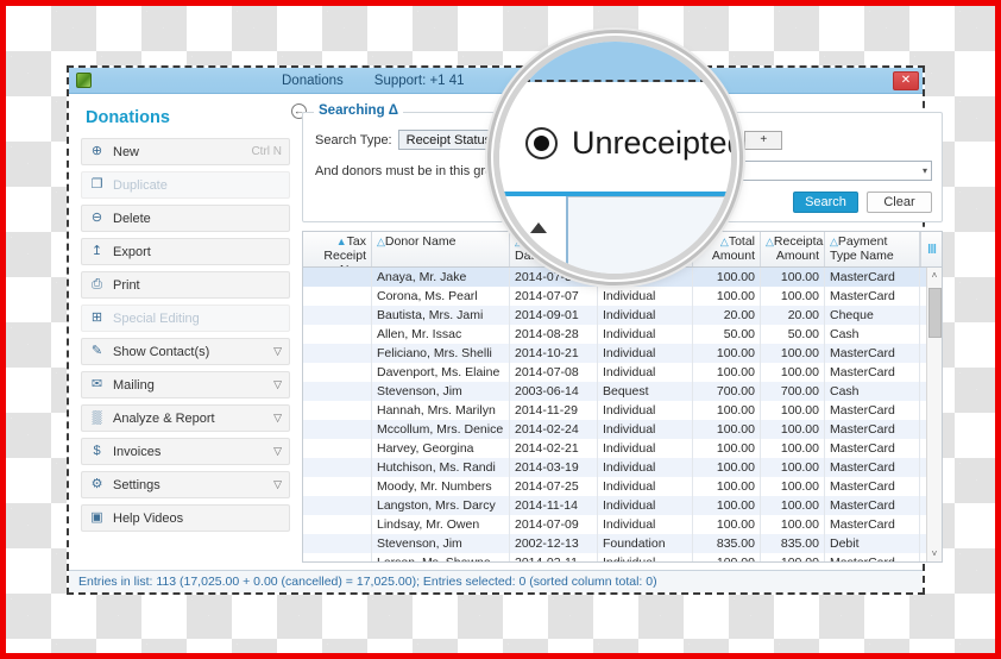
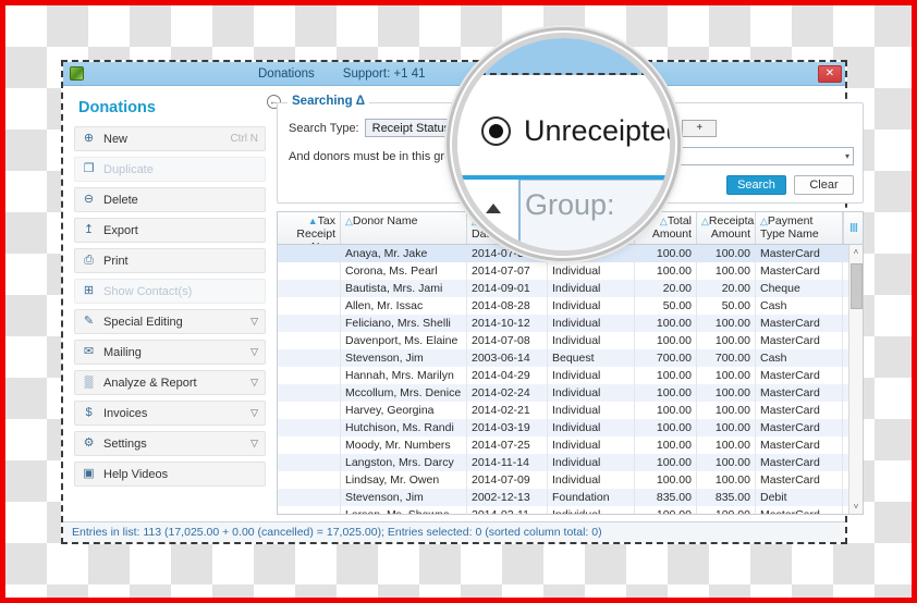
  Donations
  Support: +1 41
  ✕
  Donations
  ⊕
  New
  Ctrl N
  ❐
  Duplicate
  ⊖
  Delete
  ↥
  Export
  ⎙
  Print
  ⊞
- Special Editing
+ Show Contact(s)
  ✎
- Show Contact(s)
+ Special Editing
  ▽
  ✉
  Mailing
  ▽
  ▒
  Analyze & Report
  ▽
  $
  Invoices
  ▽
  ⚙
  Settings
  ▽
  ▣
  Help Videos
  ←
  Searching Δ
  Search Type:
  Receipt Status
  +
  And donors must be in this gro
  ▾
  Search
  Clear
  △Donor Name
  Total ount
  △Receipta Amount
  △Payment Type Name
  ‖‖
  Anaya, Mr. Jake
  2014-07-30
  100.00
  100.00
  MasterCard
  Corona, Ms. Pearl
  2014-07-07
  Individual
  100.00
  100.00
  MasterCard
  Bautista, Mrs. Jami
  2014-09-01
  Individual
  20.00
  20.00
  Cheque
  Allen, Mr. Issac
  2014-08-28
  Individual
  50.00
  50.00
  Cash
  Feliciano, Mrs. Shelli
- 2014-10-21
+ 2014-10-12
  Individual
  100.00
  100.00
  MasterCard
  Davenport, Ms. Elaine
  2014-07-08
  Individual
  100.00
  100.00
  MasterCard
  Stevenson, Jim
  2003-06-14
  Bequest
  700.00
  700.00
  Cash
  Hannah, Mrs. Marilyn
- 2014-11-29
+ 2014-04-29
  Individual
  100.00
  100.00
  MasterCard
  Mccollum, Mrs. Denice
  2014-02-24
  Individual
  100.00
  100.00
  MasterCard
  Harvey, Georgina
  2014-02-21
  Individual
  100.00
  100.00
  MasterCard
  Hutchison, Ms. Randi
  2014-03-19
  Individual
  100.00
  100.00
  MasterCard
  Moody, Mr. Numbers
  2014-07-25
  Individual
  100.00
  100.00
  MasterCard
  Langston, Mrs. Darcy
  2014-11-14
  Individual
  100.00
  100.00
  MasterCard
  Lindsay, Mr. Owen
  2014-07-09
  Individual
  100.00
  100.00
  MasterCard
  Stevenson, Jim
  2002-12-13
  Foundation
  835.00
  835.00
  Debit
  ˄
  ˅
  Entries in list: 113 (17,025.00 + 0.00 (cancelled) = 17,025.00); Entries selected: 0 (sorted column total: 0)
  Unreceipte
+ Group:
